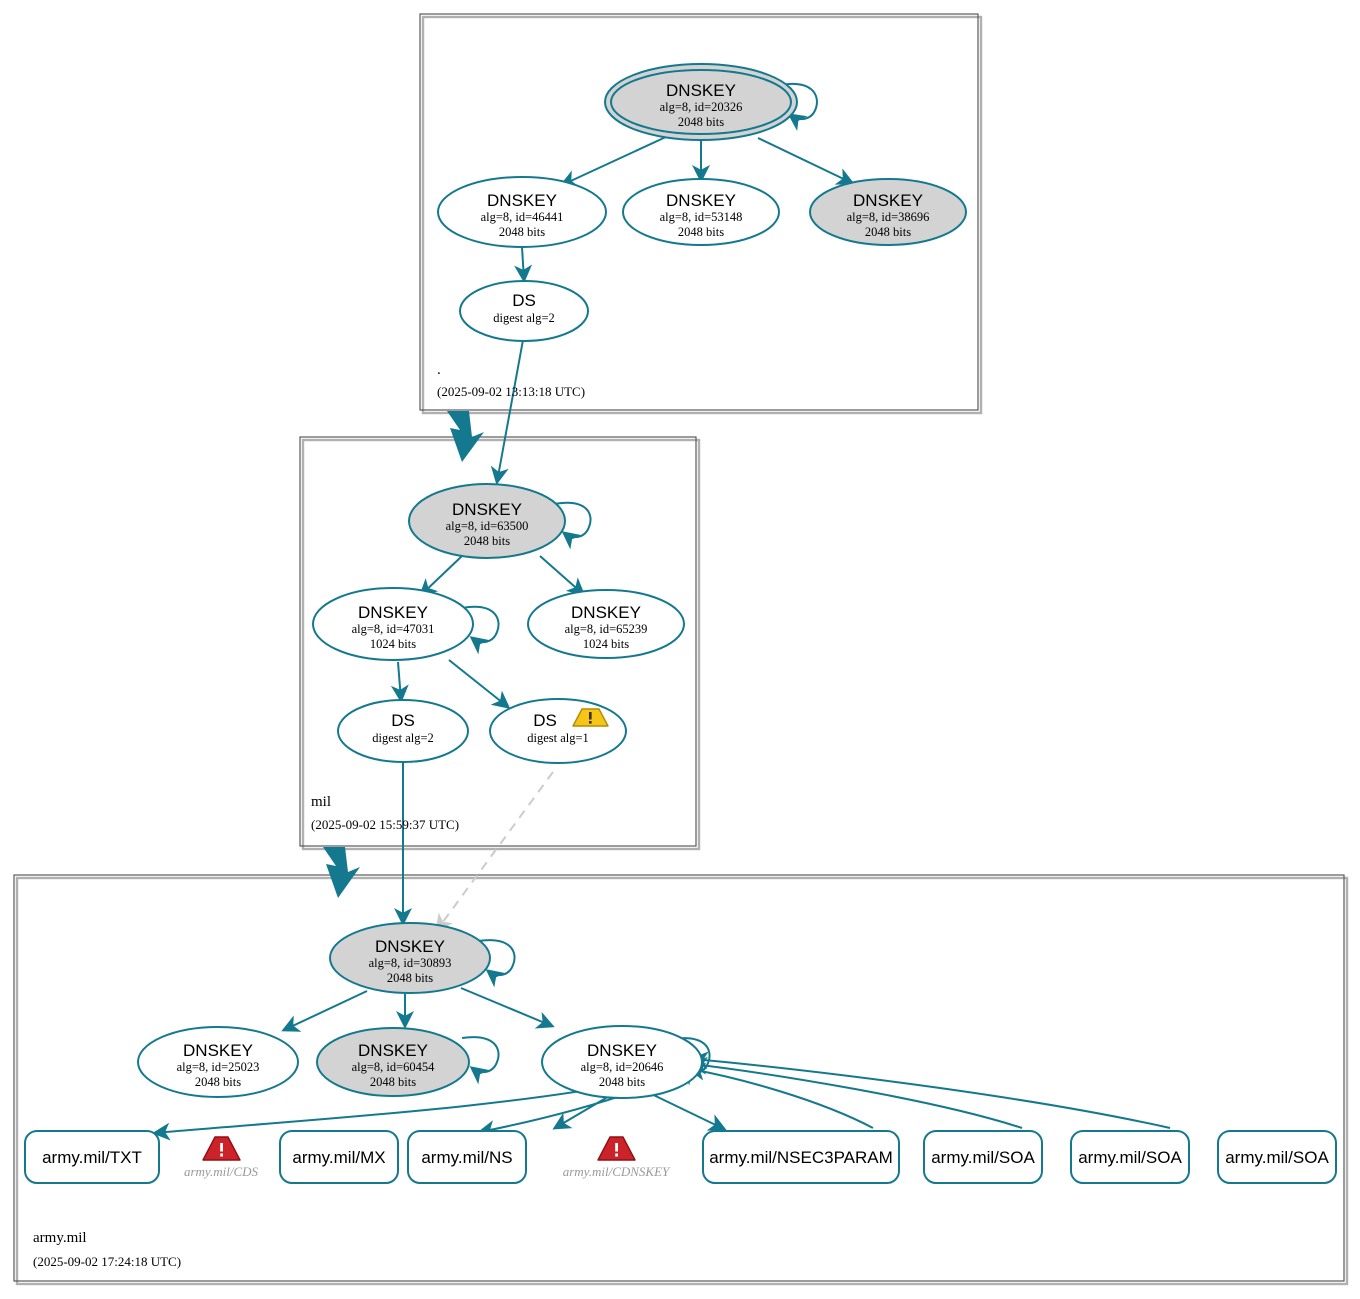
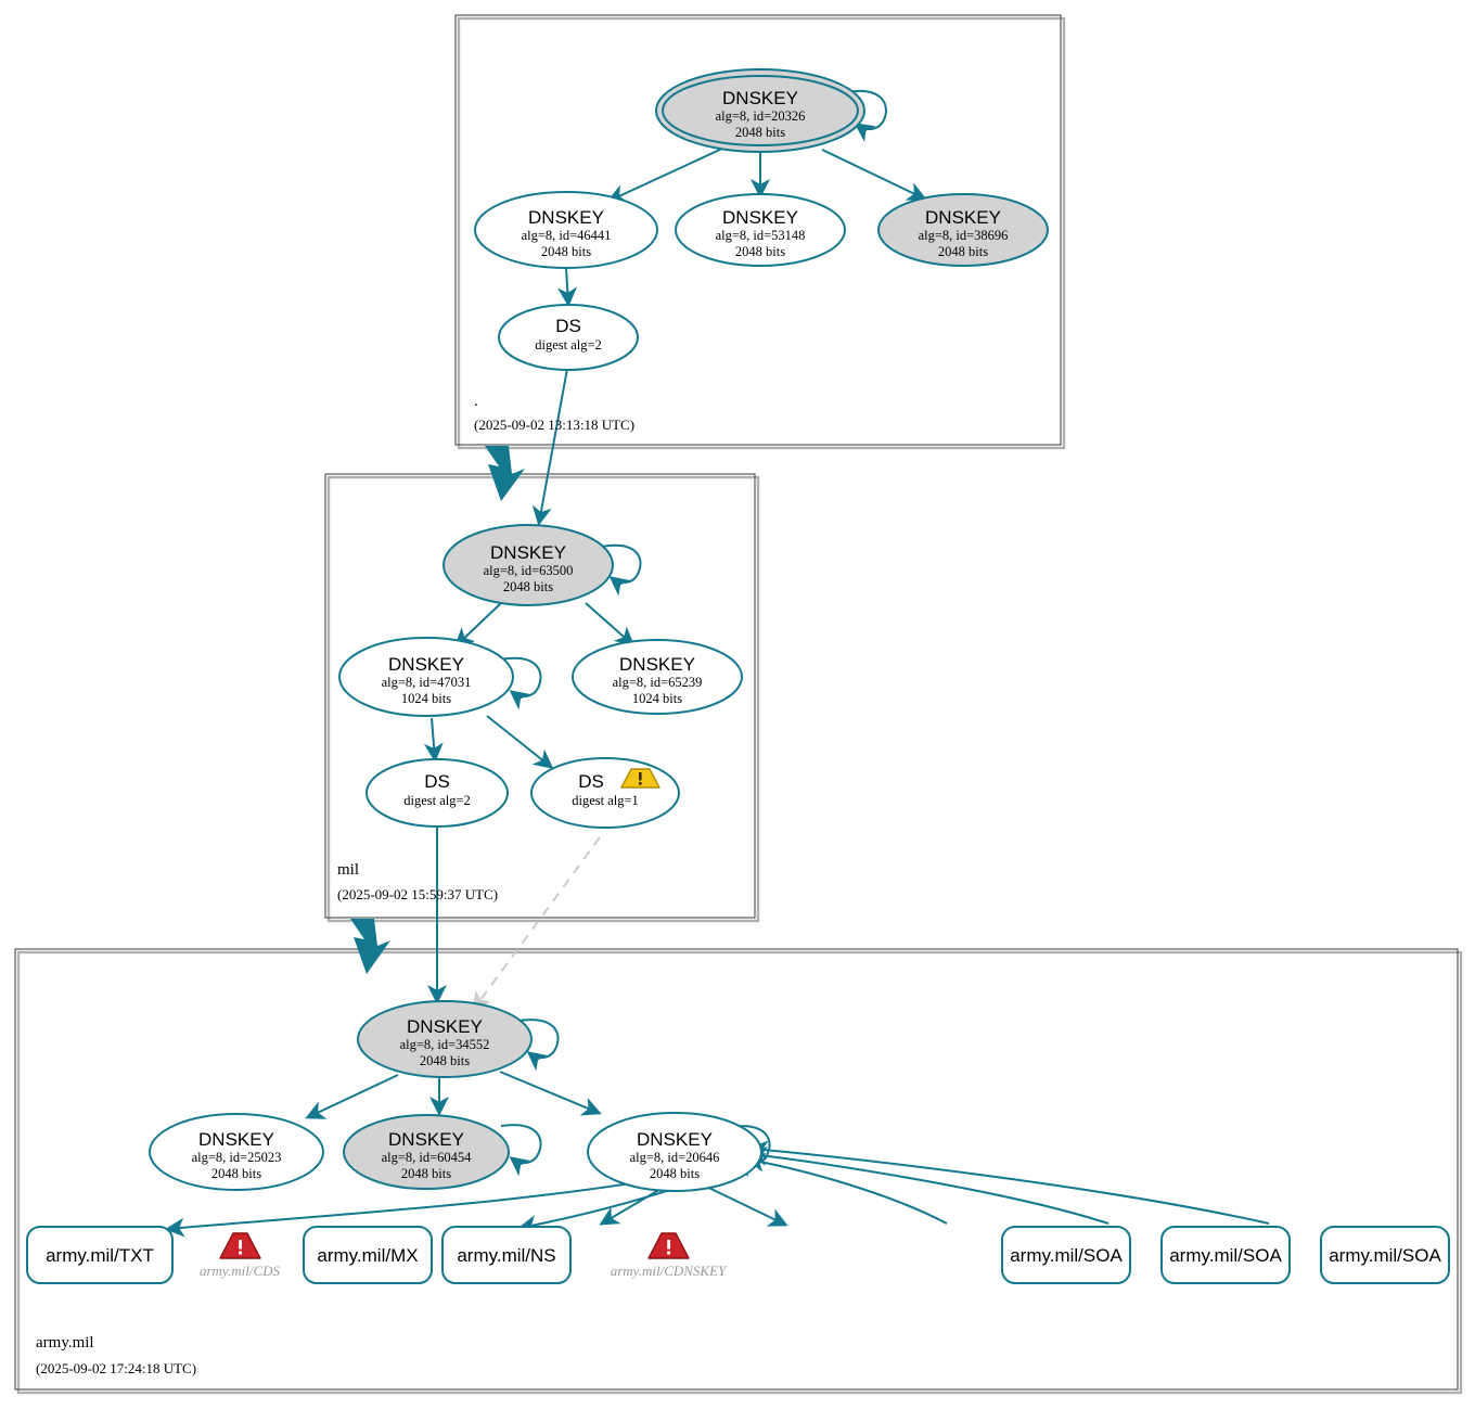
  DNSKEY
  alg=8, id=20326
  2048 bits
  DNSKEY
  alg=8, id=46441
  2048 bits
  DNSKEY
  alg=8, id=53148
  2048 bits
  DNSKEY
  alg=8, id=38696
  2048 bits
  DS
  digest alg=2
  .
  (2025-09-02 13:13:18 UTC)
  DNSKEY
  alg=8, id=63500
  2048 bits
  DNSKEY
  alg=8, id=47031
  1024 bits
  DNSKEY
  alg=8, id=65239
  1024 bits
  DS
  digest alg=2
  DS
  digest alg=1
  mil
  (2025-09-02 15:59:37 UTC)
  DNSKEY
- alg=8, id=30893
+ alg=8, id=34552
  2048 bits
  DNSKEY
  alg=8, id=25023
  2048 bits
  DNSKEY
  alg=8, id=60454
  2048 bits
  DNSKEY
  alg=8, id=20646
  2048 bits
  army.mil/TXT
  army.mil/MX
  army.mil/NS
- army.mil/NSEC3PARAM
  army.mil/SOA
  army.mil/SOA
  army.mil/SOA
  army.mil/CDS
  army.mil/CDNSKEY
  army.mil
  (2025-09-02 17:24:18 UTC)
